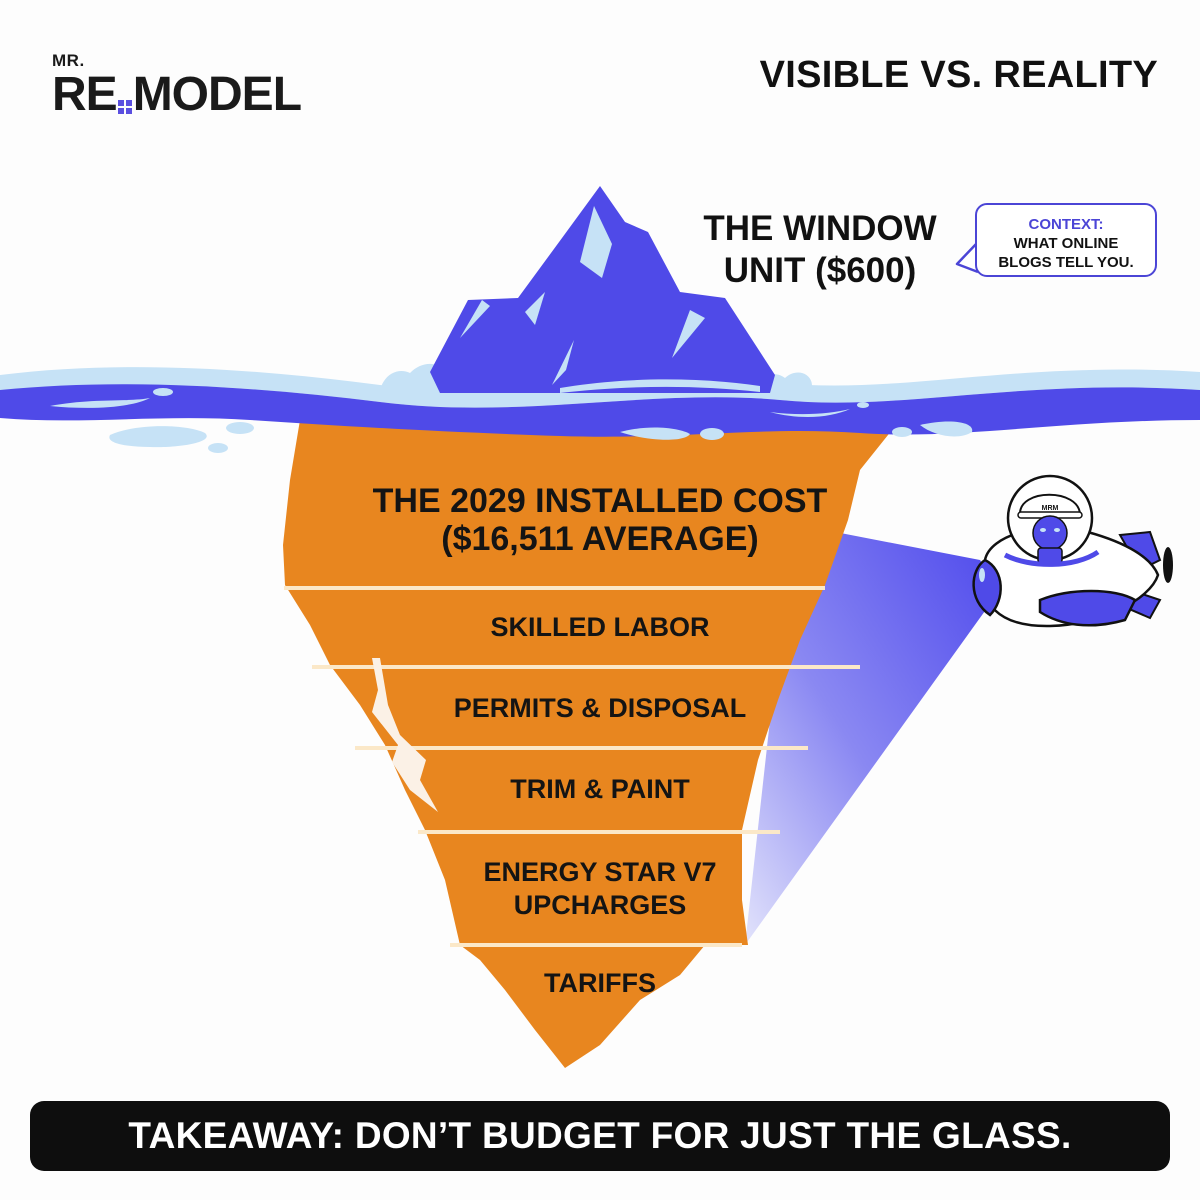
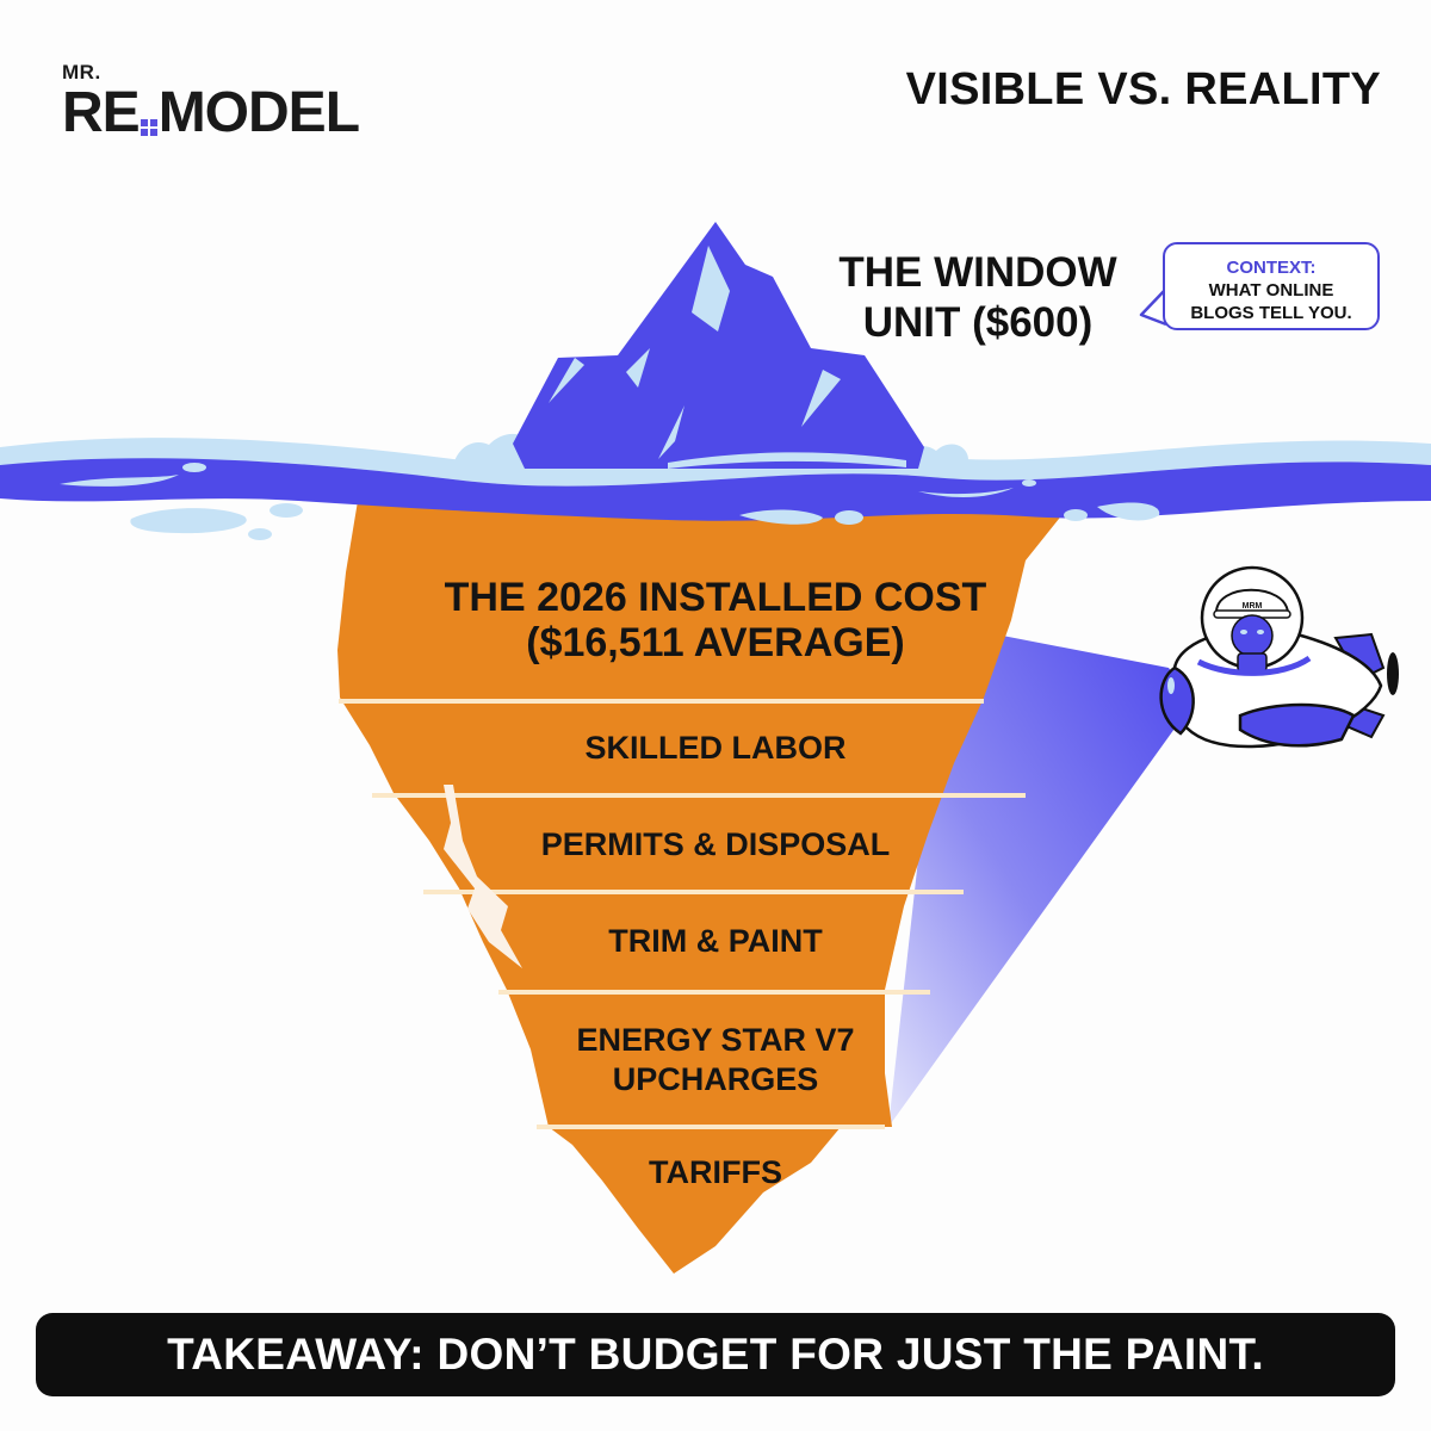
  MR.
  RE
  MODEL
  VISIBLE VS. REALITY
  THE WINDOW
  UNIT ($600)
  CONTEXT:
  WHAT ONLINE
  BLOGS TELL YOU.
- THE 2029 INSTALLED COST
+ THE 2026 INSTALLED COST
  ($16,511 AVERAGE)
  SKILLED LABOR
  PERMITS & DISPOSAL
  TRIM & PAINT
  ENERGY STAR V7
  UPCHARGES
  TARIFFS
- TAKEAWAY: DON’T BUDGET FOR JUST THE GLASS.
+ TAKEAWAY: DON’T BUDGET FOR JUST THE PAINT.
